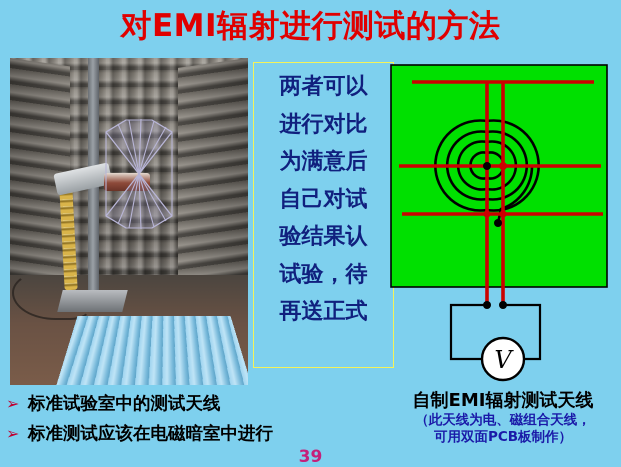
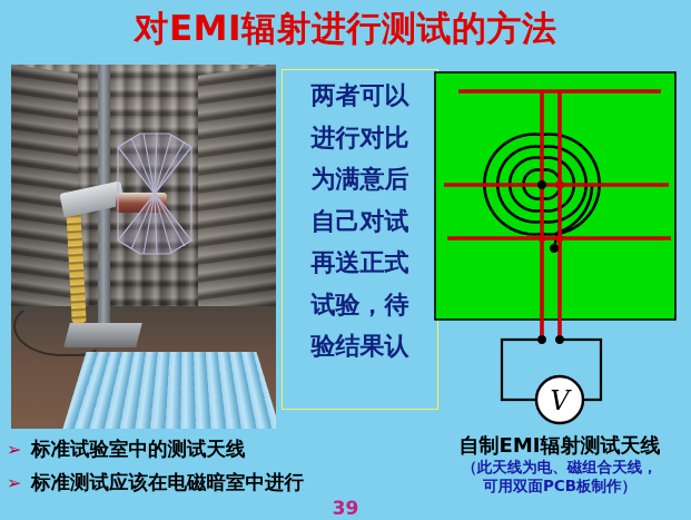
  对EMI辐射进行测试的方法
  两者可以
  进行对比
  为满意后
  自己对试
- 验结果认
+ 再送正式
  试验，待
- 再送正式
+ 验结果认
  V
  ➢
  标准试验室中的测试天线
  ➢
  标准测试应该在电磁暗室中进行
  自制EMI辐射测试天线
  （此天线为电、磁组合天线，
  可用双面PCB板制作）
  39
